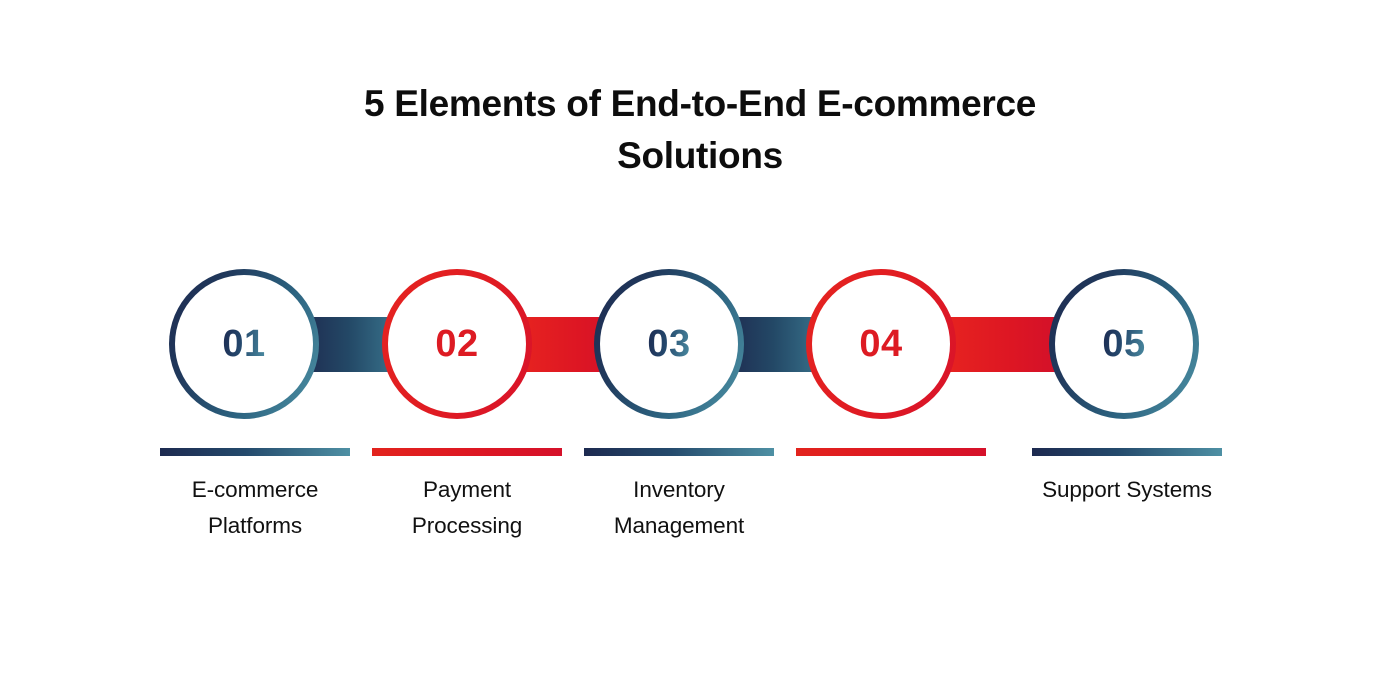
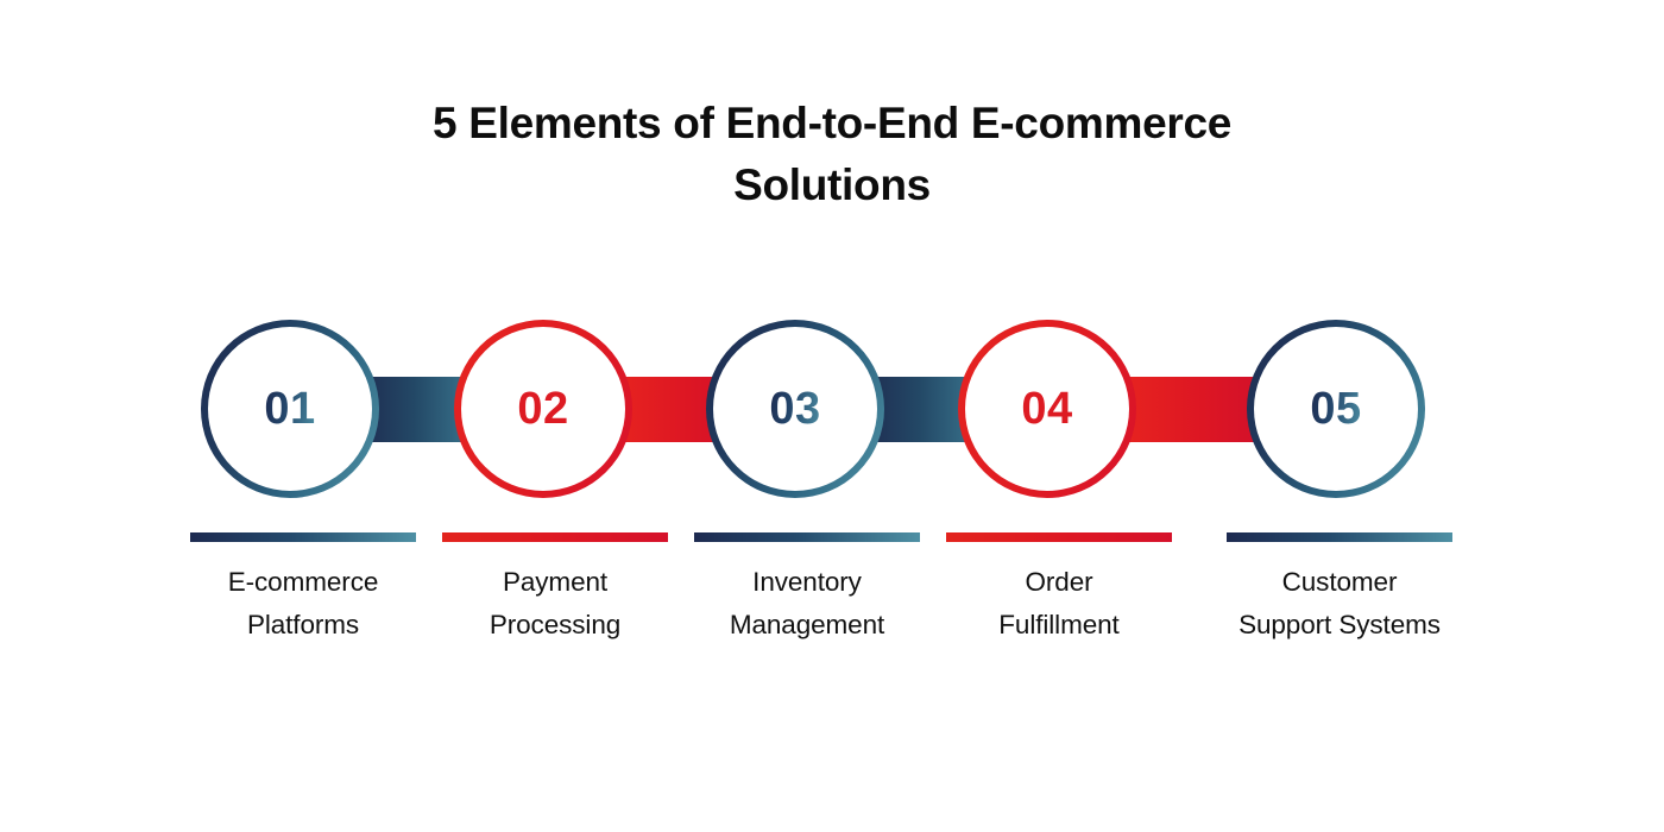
  5 Elements of End-to-End E-commerce
  Solutions
  01
  02
  03
  04
  05
  E-commerce
  Platforms
  Payment
  Processing
  Inventory
  Management
+ Order
+ Fulfillment
+ Customer
  Support Systems
